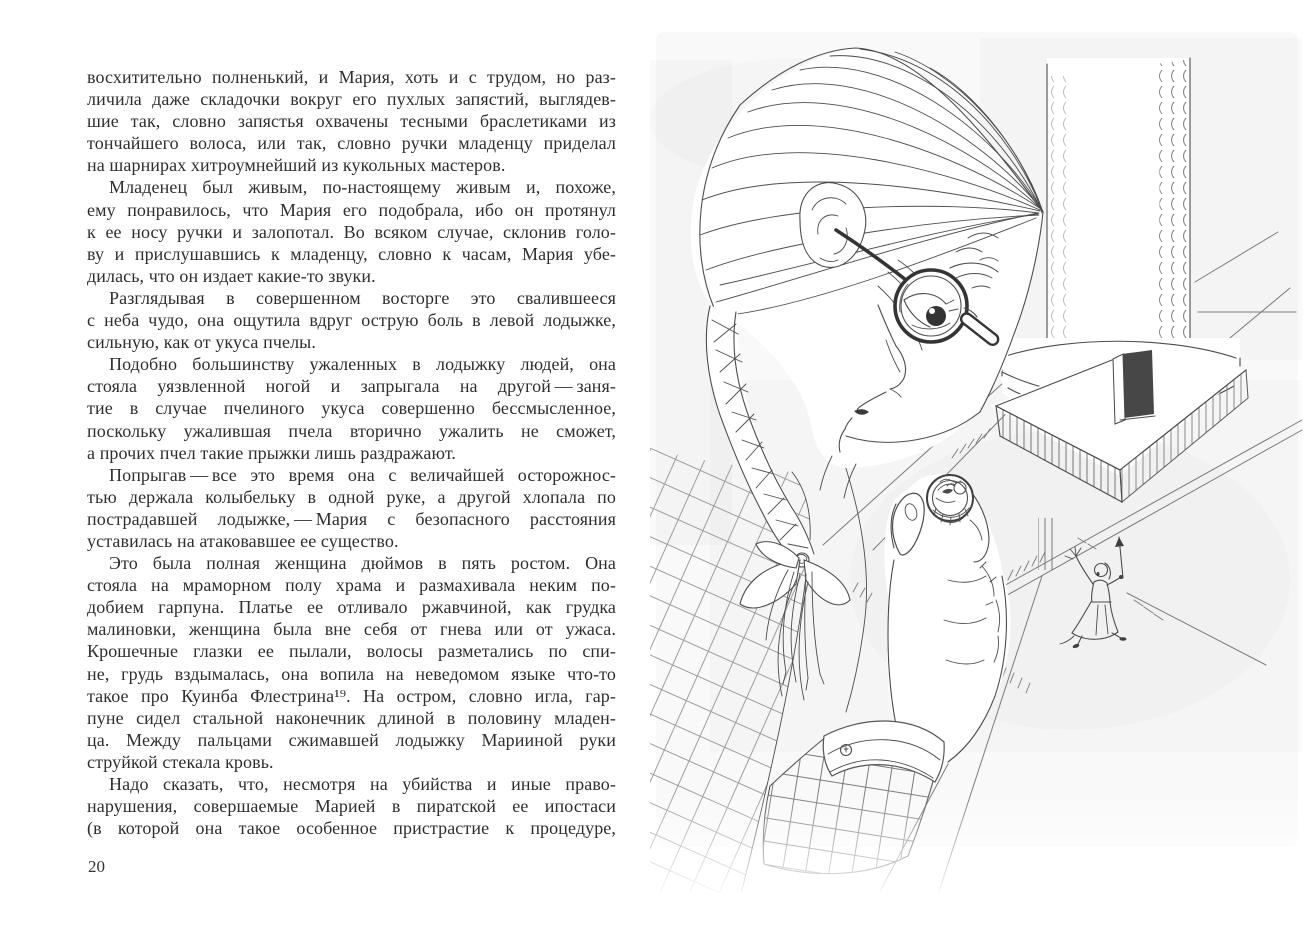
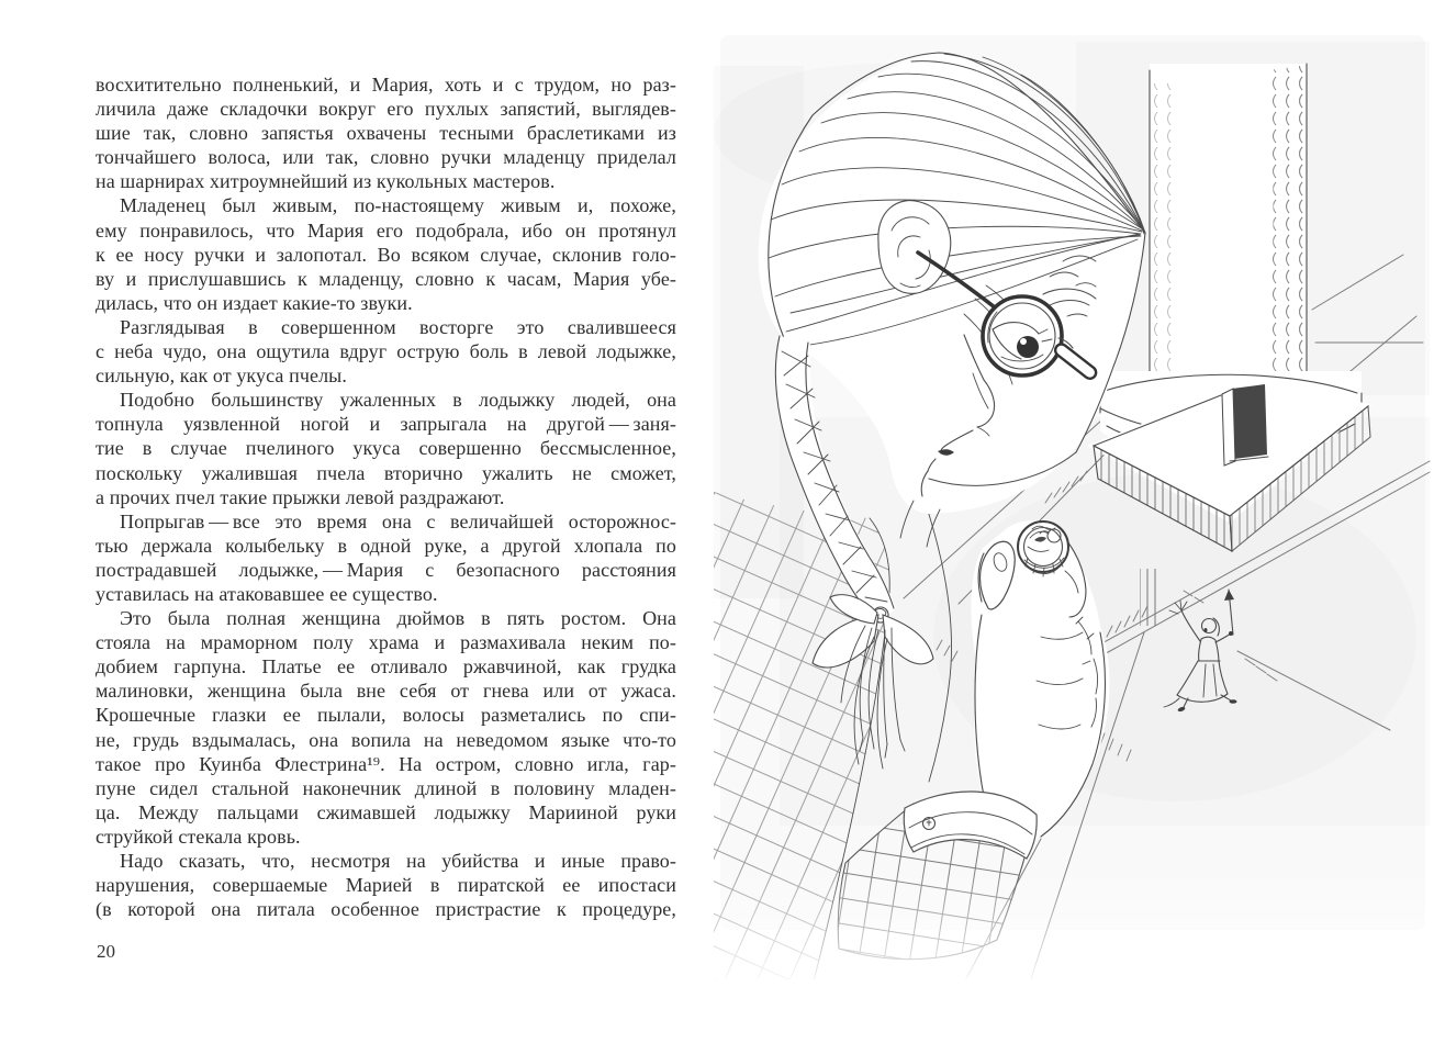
  восхитительно полненький, и Мария, хоть и с трудом, но раз-
  личила даже складочки вокруг его пухлых запястий, выглядев-
  шие так, словно запястья охвачены тесными браслетиками из
  тончайшего волоса, или так, словно ручки младенцу приделал
  на шарнирах хитроумнейший из кукольных мастеров.
  Младенец был живым, по-настоящему живым и, похоже,
  ему понравилось, что Мария его подобрала, ибо он протянул
  к ее носу ручки и залопотал. Во всяком случае, склонив голо-
  ву и прислушавшись к младенцу, словно к часам, Мария убе-
  дилась, что он издает какие-то звуки.
  Разглядывая в совершенном восторге это свалившееся
  с неба чудо, она ощутила вдруг острую боль в левой лодыжке,
  сильную, как от укуса пчелы.
  Подобно большинству ужаленных в лодыжку людей, она
- стояла уязвленной ногой и запрыгала на другой — заня-
+ топнула уязвленной ногой и запрыгала на другой — заня-
  тие в случае пчелиного укуса совершенно бессмысленное,
  поскольку ужалившая пчела вторично ужалить не сможет,
- а прочих пчел такие прыжки лишь раздражают.
+ а прочих пчел такие прыжки левой раздражают.
  Попрыгав — все это время она с величайшей осторожнос-
  тью держала колыбельку в одной руке, а другой хлопала по
  пострадавшей лодыжке, — Мария с безопасного расстояния
  уставилась на атаковавшее ее существо.
  Это была полная женщина дюймов в пять ростом. Она
  стояла на мраморном полу храма и размахивала неким по-
  добием гарпуна. Платье ее отливало ржавчиной, как грудка
  малиновки, женщина была вне себя от гнева или от ужаса.
  Крошечные глазки ее пылали, волосы разметались по спи-
  не, грудь вздымалась, она вопила на неведомом языке что-то
  такое про Куинба Флестрина¹⁹. На остром, словно игла, гар-
  пуне сидел стальной наконечник длиной в половину младен-
  ца. Между пальцами сжимавшей лодыжку Марииной руки
  струйкой стекала кровь.
  Надо сказать, что, несмотря на убийства и иные право-
  нарушения, совершаемые Марией в пиратской ее ипостаси
- (в которой она такое особенное пристрастие к процедуре,
+ (в которой она питала особенное пристрастие к процедуре,
  20
